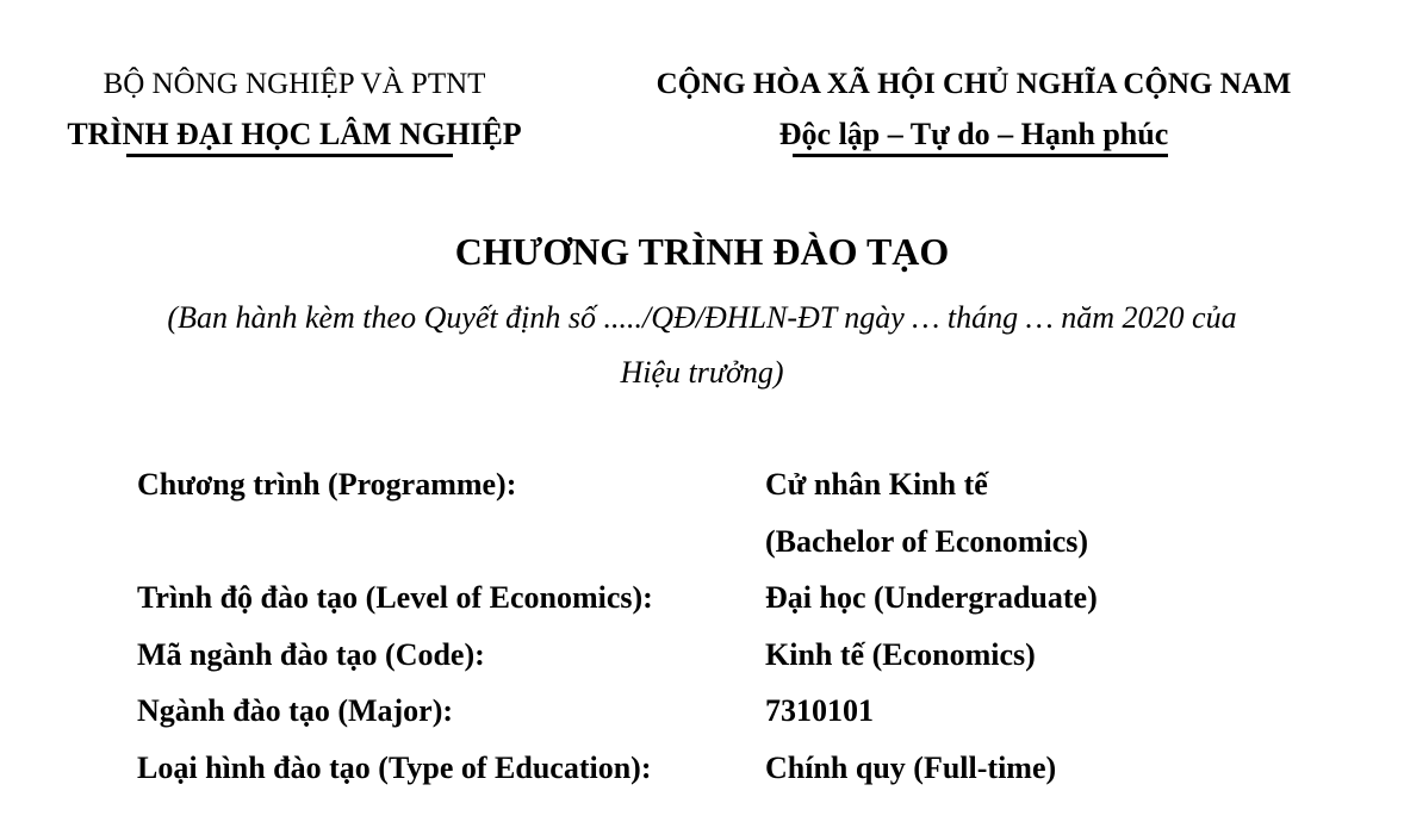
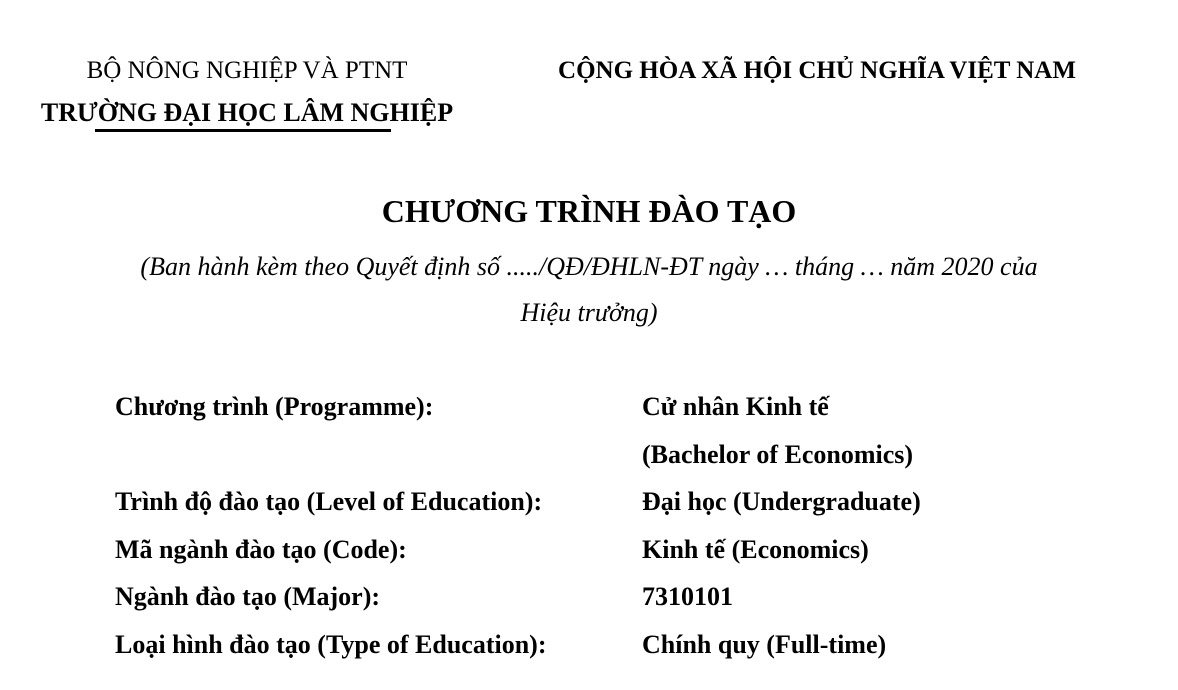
  BỘ NÔNG NGHIỆP VÀ PTNT
- TRÌNH ĐẠI HỌC LÂM NGHIỆP
+ TRƯỜNG ĐẠI HỌC LÂM NGHIỆP
- CỘNG HÒA XÃ HỘI CHỦ NGHĨA CỘNG NAM
+ CỘNG HÒA XÃ HỘI CHỦ NGHĨA VIỆT NAM
- Độc lập – Tự do – Hạnh phúc
  CHƯƠNG TRÌNH ĐÀO TẠO
  (Ban hành kèm theo Quyết định số ...../QĐ/ĐHLN-ĐT ngày … tháng … năm 2020 của
  Hiệu trưởng)
  Chương trình (Programme):
  Cử nhân Kinh tế
  (Bachelor of Economics)
- Trình độ đào tạo (Level of Economics):
+ Trình độ đào tạo (Level of Education):
  Đại học (Undergraduate)
  Mã ngành đào tạo (Code):
  Kinh tế (Economics)
  Ngành đào tạo (Major):
  7310101
  Loại hình đào tạo (Type of Education):
  Chính quy (Full-time)
